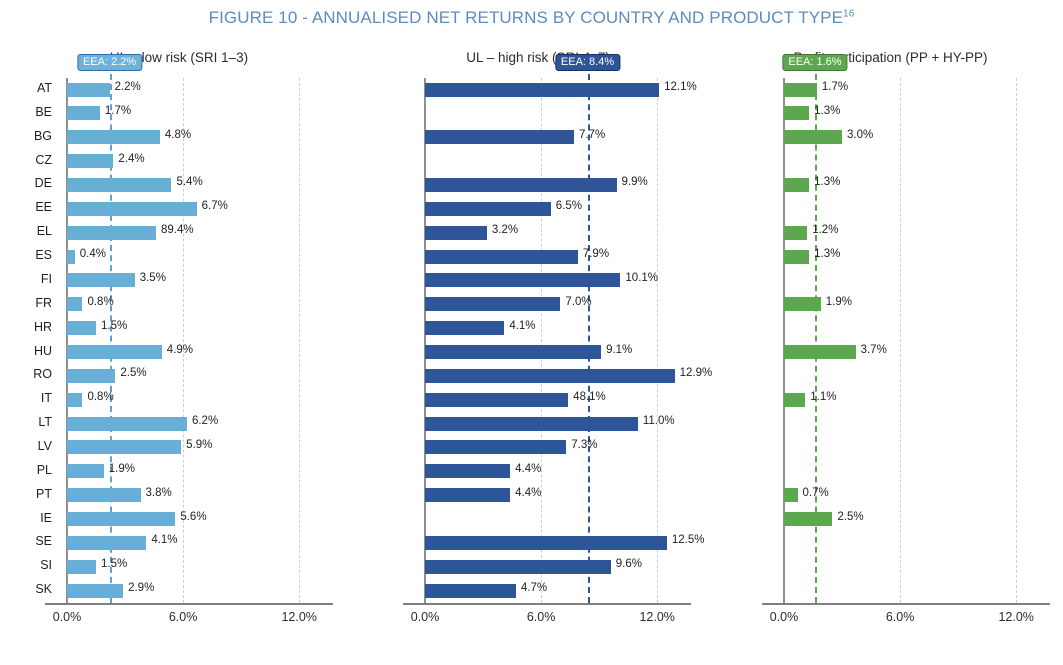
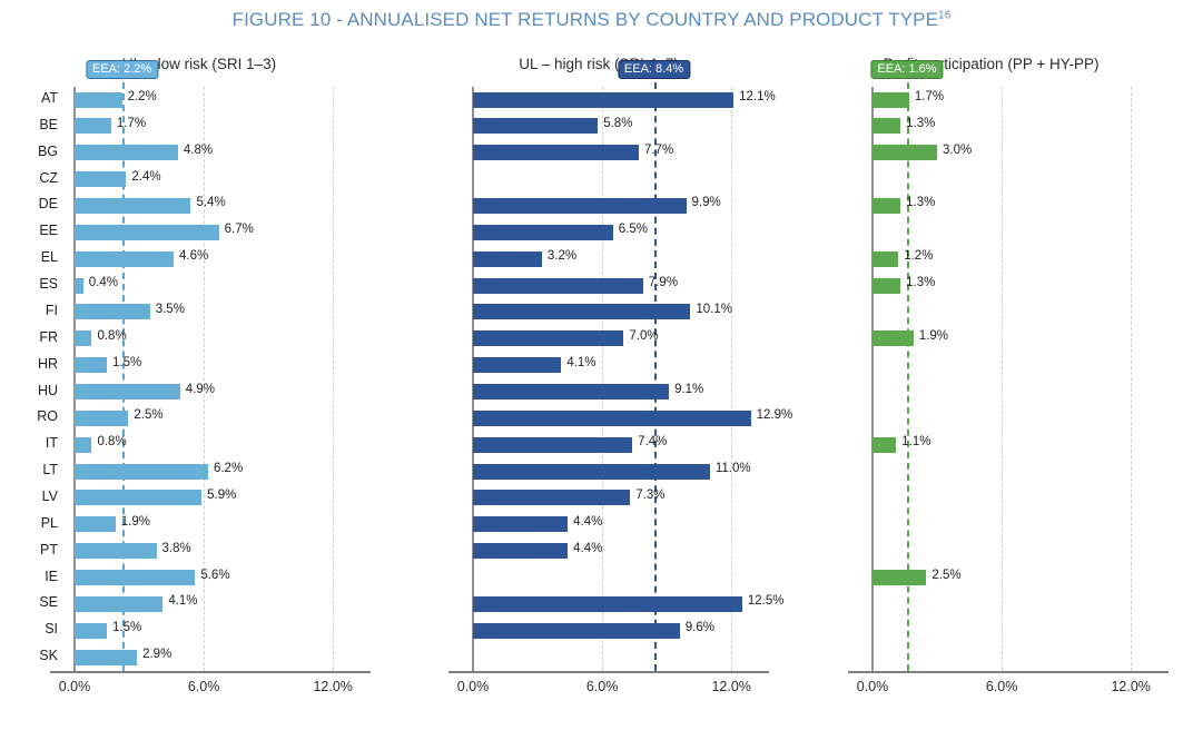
  FIGURE 10 - ANNUALISED NET RETURNS BY COUNTRY AND PRODUCT TYPE16
  AT
  BE
  BG
  CZ
  DE
  EE
  EL
  ES
  FI
  FR
  HR
  HU
  RO
  IT
  LT
  LV
  PL
  PT
  IE
  SE
  SI
  SK
  low risk (SRI 1–3)
  0.0%
  6.0%
  12.0%
  EEA: 2.2%
  2.2%
  1.7%
  4.8%
  2.4%
  5.4%
  6.7%
- 89.4%
+ 4.6%
  0.4%
  3.5%
  0.8%
  1.5%
  4.9%
  2.5%
  0.8%
  6.2%
  5.9%
  1.9%
  3.8%
  5.6%
  4.1%
  1.5%
  2.9%
  0.0%
  6.0%
  12.0%
  EEA: 8.4%
  12.1%
+ 5.8%
  7.7%
  9.9%
  6.5%
  3.2%
  7.9%
  10.1%
  7.0%
  4.1%
  9.1%
  12.9%
- 48.1%
+ 7.4%
  11.0%
  7.3%
  4.4%
  4.4%
  12.5%
  9.6%
- 4.7%
  0.0%
  6.0%
  12.0%
  EEA: 1.6%
  1.7%
  1.3%
  3.0%
  1.3%
  1.2%
  1.3%
  1.9%
- 3.7%
  1.1%
- 0.7%
  2.5%
